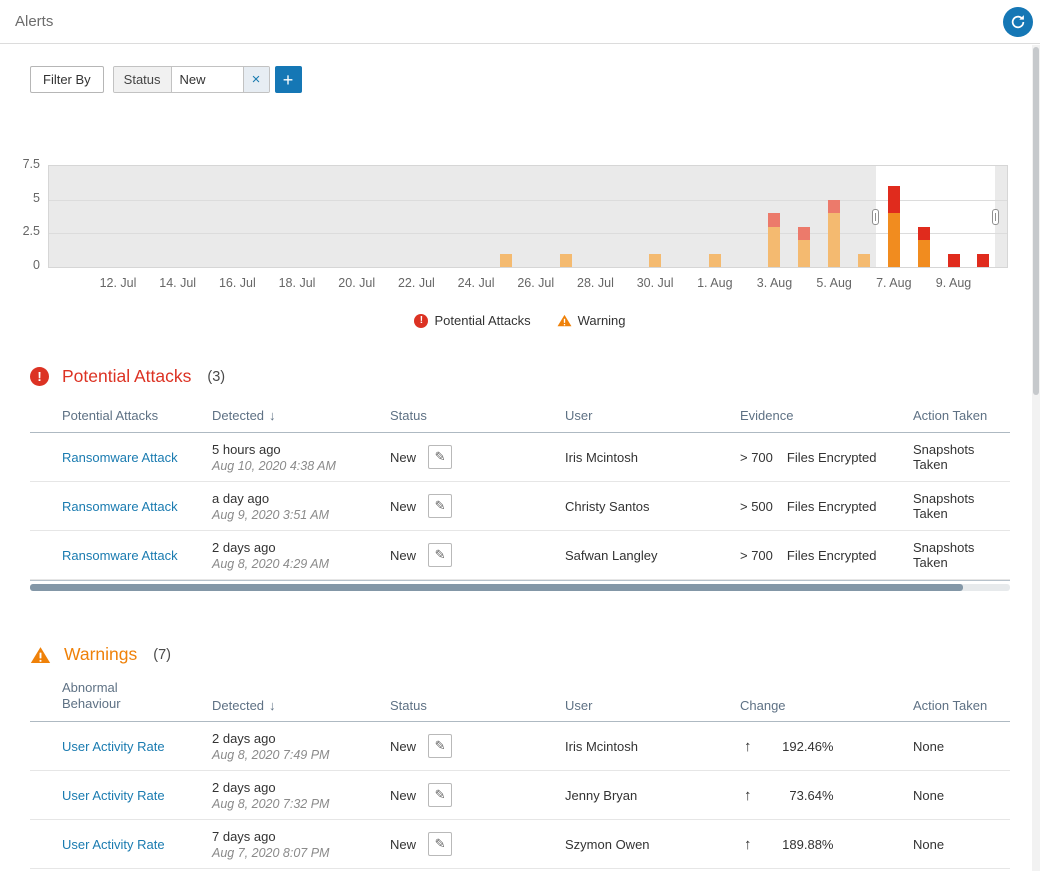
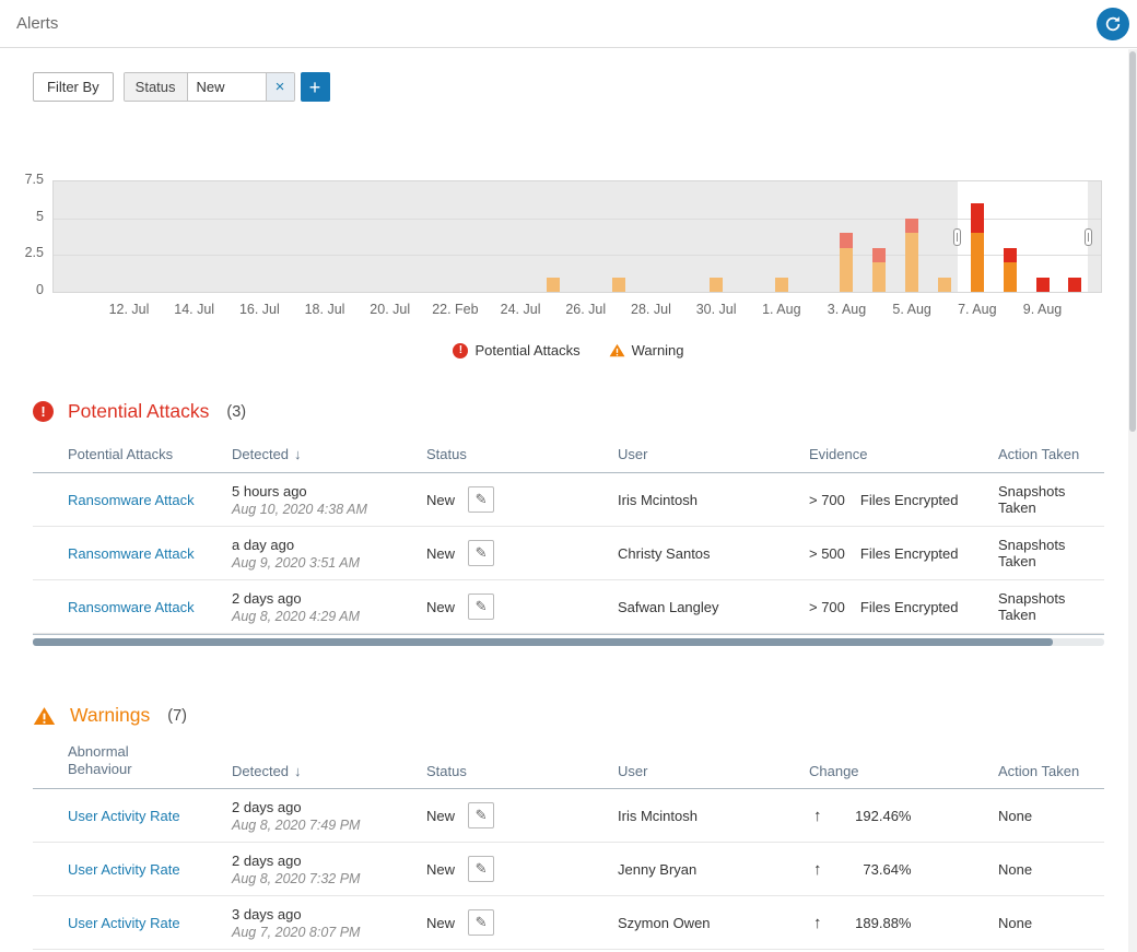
  Alerts
  Filter By
  Status
  New
  ×
  +
  0
  2.5
  5
  7.5
  !
  Potential Attacks
  Warning
  12. Jul
  14. Jul
  16. Jul
  18. Jul
  20. Jul
- 22. Jul
+ 22. Feb
  24. Jul
  26. Jul
  28. Jul
  30. Jul
  1. Aug
  3. Aug
  5. Aug
  7. Aug
  9. Aug
  !
  Potential Attacks
  (3)
  Potential Attacks
  Detected
  ↓
  Status
  User
  Evidence
  Action Taken
  Ransomware Attack
  5 hours ago
  Aug 10, 2020 4:38 AM
  New
  ✎
  Iris Mcintosh
  > 700
  Files Encrypted
  Snapshots Taken
  Ransomware Attack
  a day ago
  Aug 9, 2020 3:51 AM
  New
  ✎
  Christy Santos
  > 500
  Files Encrypted
  Snapshots Taken
  Ransomware Attack
  2 days ago
  Aug 8, 2020 4:29 AM
  New
  ✎
  Safwan Langley
  > 700
  Files Encrypted
  Snapshots Taken
  Warnings
  (7)
  Abnormal Behaviour
  Detected
  ↓
  Status
  User
  Change
  Action Taken
  User Activity Rate
  2 days ago
  Aug 8, 2020 7:49 PM
  New
  ✎
  Iris Mcintosh
  ↑
  192.46%
  None
  User Activity Rate
  2 days ago
  Aug 8, 2020 7:32 PM
  New
  ✎
  Jenny Bryan
  ↑
  73.64%
  None
  User Activity Rate
- 7 days ago
+ 3 days ago
  Aug 7, 2020 8:07 PM
  New
  ✎
  Szymon Owen
  ↑
  189.88%
  None
